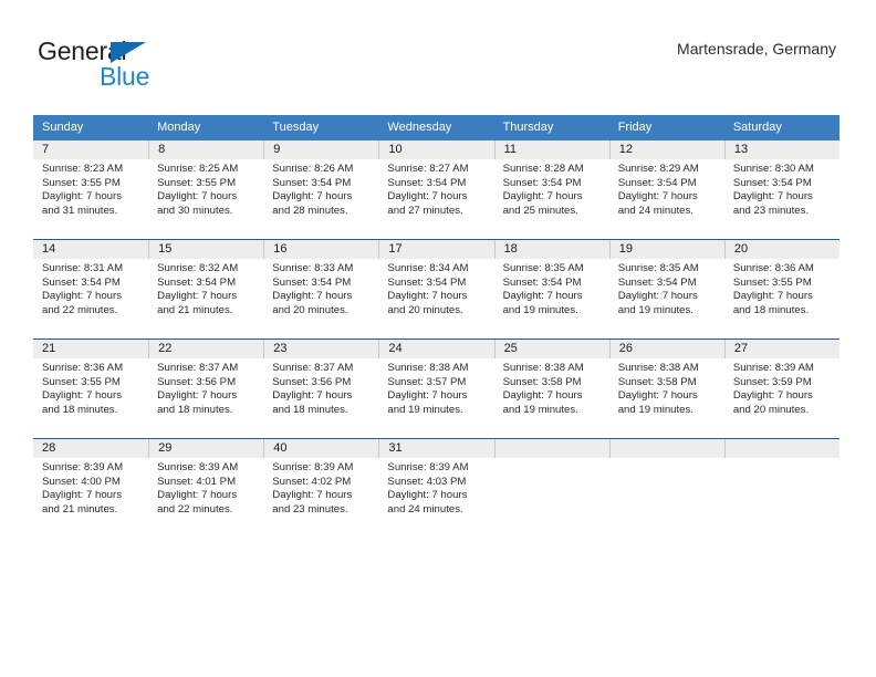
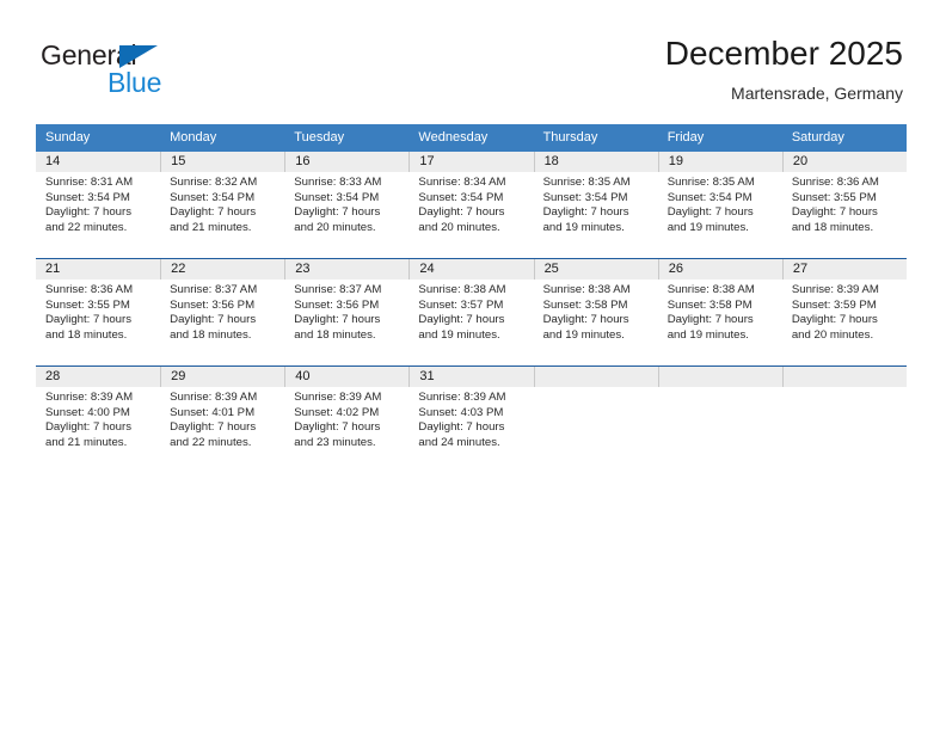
  General
  Blue
+ December 2025
  Martensrade, Germany
  Sunday	Monday	Tuesday	Wednesday	Thursday	Friday	Saturday
- 7Sunrise: 8:23 AMSunset: 3:55 PMDaylight: 7 hoursand 31 minutes.	8Sunrise: 8:25 AMSunset: 3:55 PMDaylight: 7 hoursand 30 minutes.	9Sunrise: 8:26 AMSunset: 3:54 PMDaylight: 7 hoursand 28 minutes.	10Sunrise: 8:27 AMSunset: 3:54 PMDaylight: 7 hoursand 27 minutes.	11Sunrise: 8:28 AMSunset: 3:54 PMDaylight: 7 hoursand 25 minutes.	12Sunrise: 8:29 AMSunset: 3:54 PMDaylight: 7 hoursand 24 minutes.	13Sunrise: 8:30 AMSunset: 3:54 PMDaylight: 7 hoursand 23 minutes.
  14Sunrise: 8:31 AMSunset: 3:54 PMDaylight: 7 hoursand 22 minutes.	15Sunrise: 8:32 AMSunset: 3:54 PMDaylight: 7 hoursand 21 minutes.	16Sunrise: 8:33 AMSunset: 3:54 PMDaylight: 7 hoursand 20 minutes.	17Sunrise: 8:34 AMSunset: 3:54 PMDaylight: 7 hoursand 20 minutes.	18Sunrise: 8:35 AMSunset: 3:54 PMDaylight: 7 hoursand 19 minutes.	19Sunrise: 8:35 AMSunset: 3:54 PMDaylight: 7 hoursand 19 minutes.	20Sunrise: 8:36 AMSunset: 3:55 PMDaylight: 7 hoursand 18 minutes.
  21Sunrise: 8:36 AMSunset: 3:55 PMDaylight: 7 hoursand 18 minutes.	22Sunrise: 8:37 AMSunset: 3:56 PMDaylight: 7 hoursand 18 minutes.	23Sunrise: 8:37 AMSunset: 3:56 PMDaylight: 7 hoursand 18 minutes.	24Sunrise: 8:38 AMSunset: 3:57 PMDaylight: 7 hoursand 19 minutes.	25Sunrise: 8:38 AMSunset: 3:58 PMDaylight: 7 hoursand 19 minutes.	26Sunrise: 8:38 AMSunset: 3:58 PMDaylight: 7 hoursand 19 minutes.	27Sunrise: 8:39 AMSunset: 3:59 PMDaylight: 7 hoursand 20 minutes.
  28Sunrise: 8:39 AMSunset: 4:00 PMDaylight: 7 hoursand 21 minutes.	29Sunrise: 8:39 AMSunset: 4:01 PMDaylight: 7 hoursand 22 minutes.	40Sunrise: 8:39 AMSunset: 4:02 PMDaylight: 7 hoursand 23 minutes.	31Sunrise: 8:39 AMSunset: 4:03 PMDaylight: 7 hoursand 24 minutes.
